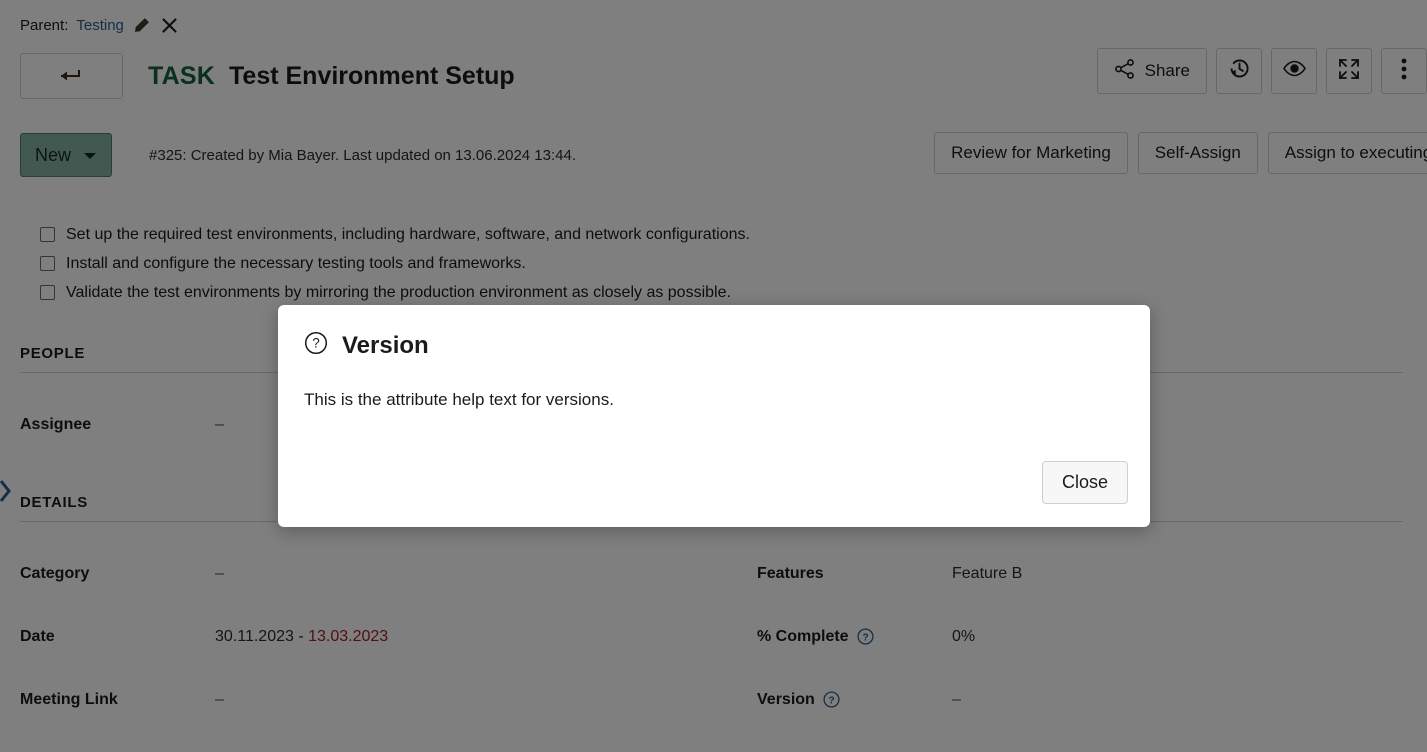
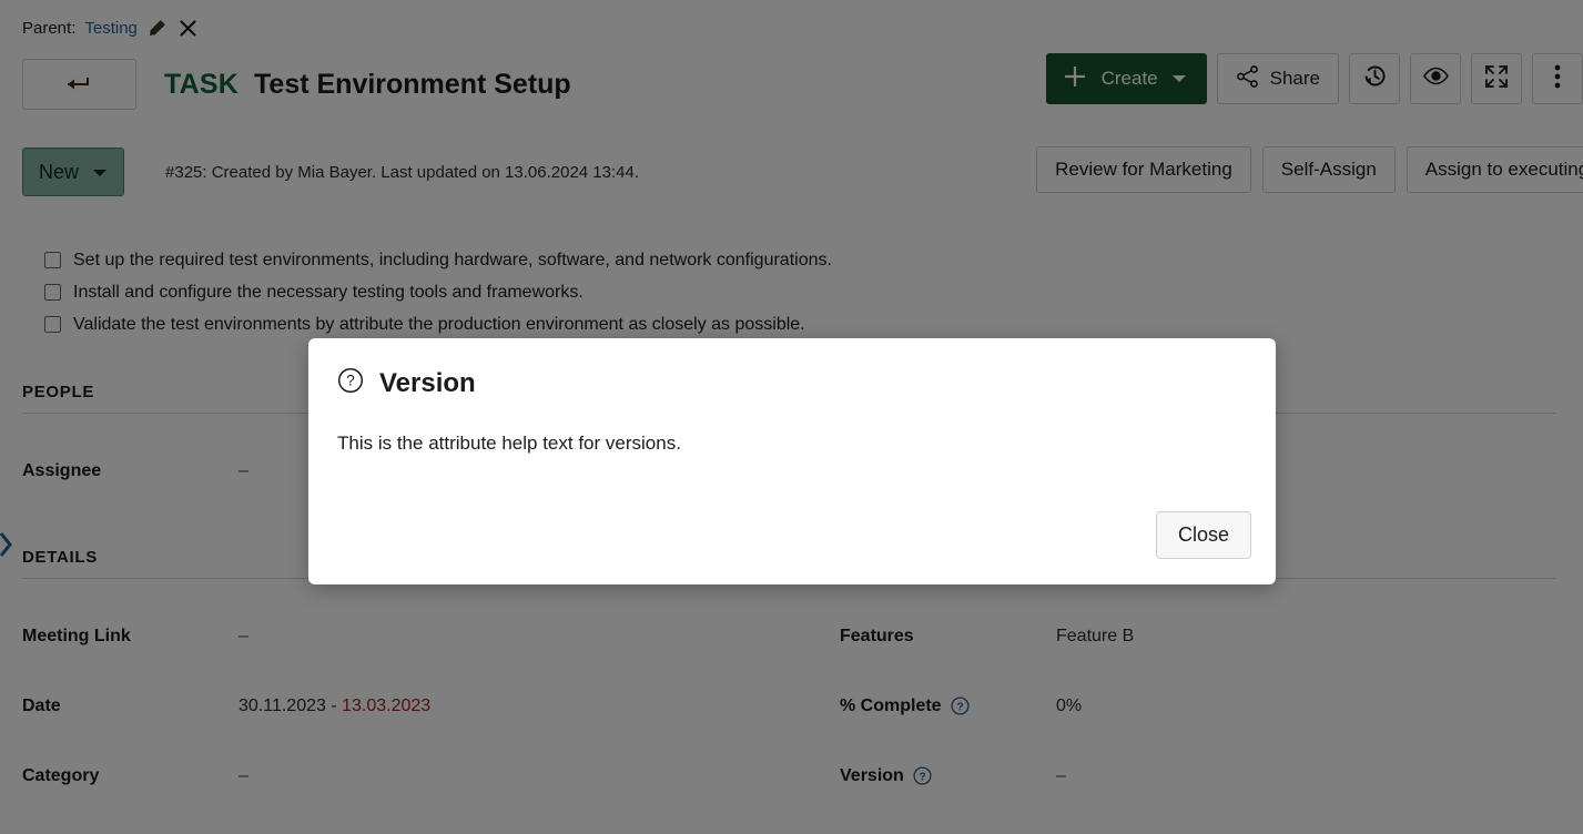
  Parent:
  Testing
  TASK
  Test Environment Setup
+ Create
  Share
  New
  #325: Created by Mia Bayer. Last updated on 13.06.2024 13:44.
  Review for Marketing
  Self-Assign
  Assign to executin
  Set up the required test environments, including hardware, software, and network configurations.
  Install and configure the necessary testing tools and frameworks.
- Validate the test environments by mirroring the production environment as closely as possible.
+ Validate the test environments by attribute the production environment as closely as possible.
  PEOPLE
  Assignee
  –
  DETAILS
- Category
+ Meeting Link
  –
  Date
  30.11.2023 - 13.03.2023
- Meeting Link
+ Category
  –
  Features
  Feature B
  % Complete
  ?
  0%
  Version
  ?
  –
  ?
  Version
  This is the attribute help text for versions.
  Close
